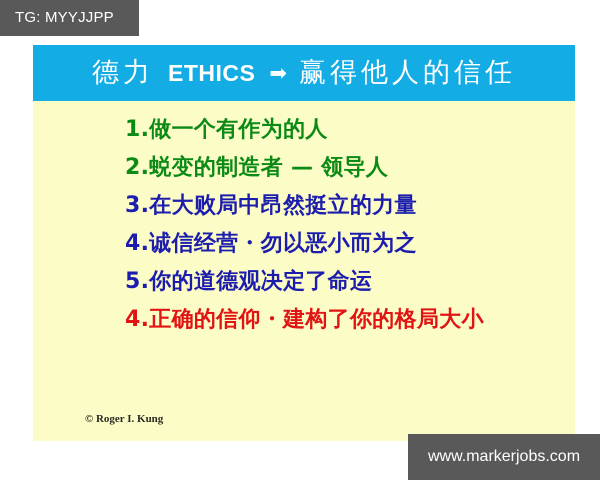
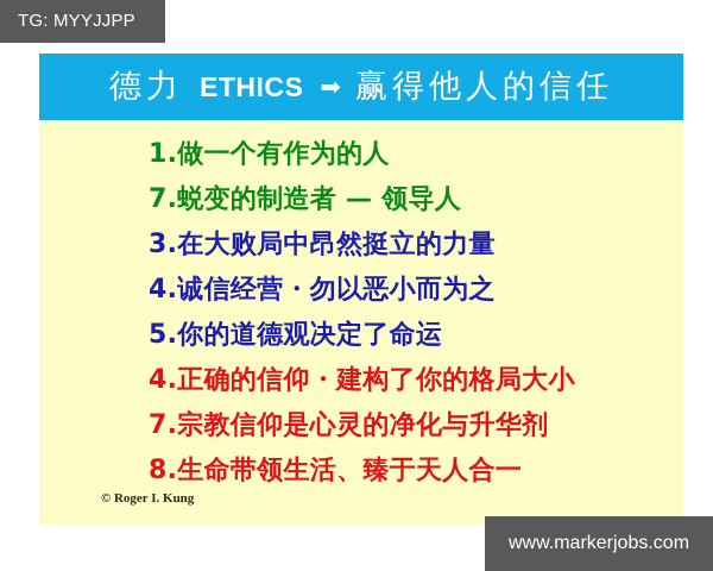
  TG: MYYJJPP
  德力
  ETHICS
  ➡
  赢得他人的信任
  1.做一个有作为的人
- 2.蜕变的制造者 — 领导人
+ 7.蜕变的制造者 — 领导人
  3.在大败局中昂然挺立的力量
  4.诚信经营・勿以恶小而为之
  5.你的道德观决定了命运
  4.正确的信仰・建构了你的格局大小
+ 7.宗教信仰是心灵的净化与升华剂
+ 8.生命带领生活、臻于天人合一
  © Roger I. Kung
  www.markerjobs.com
